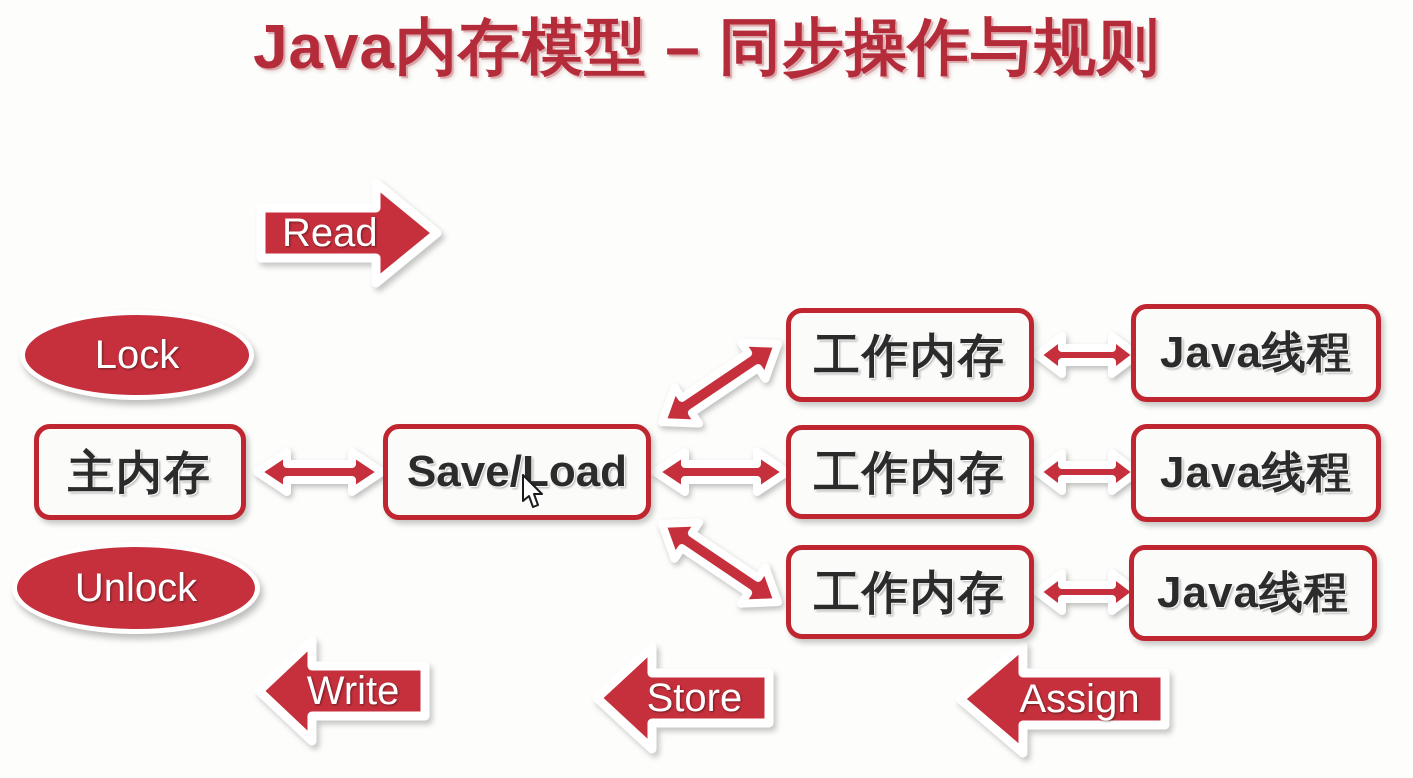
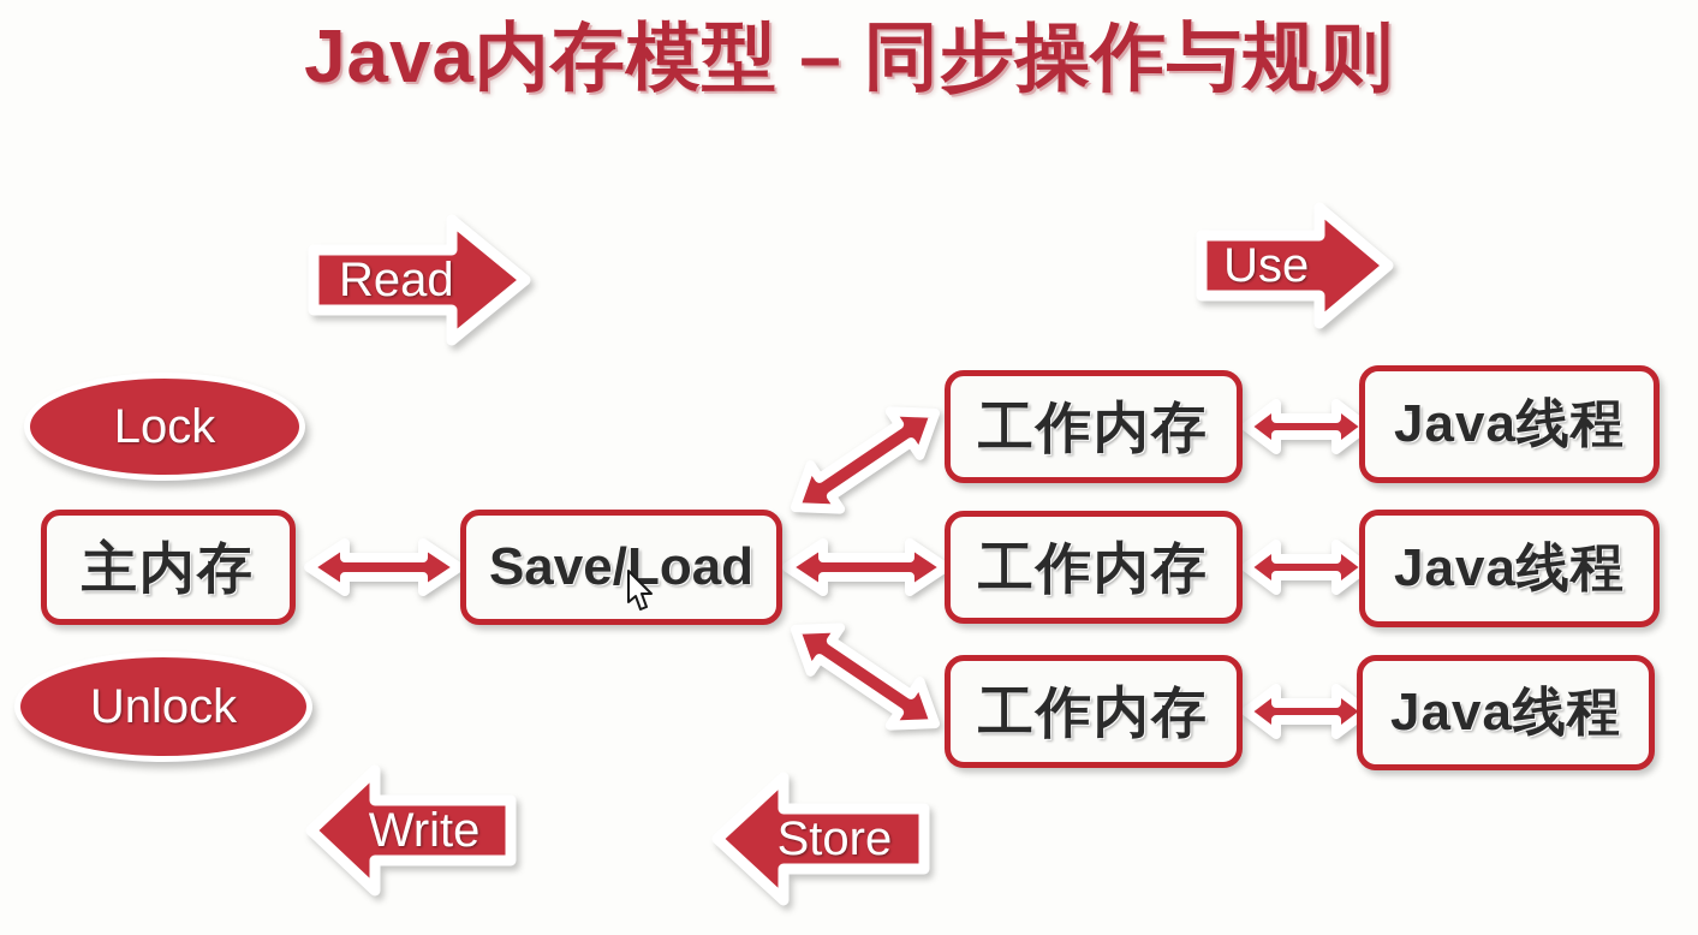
  Java内存模型 – 同步操作与规则
  Read
+ Use
  Write
  Store
- Assign
  Lock
  Unlock
  主内存
  Save/Load
  工作内存
  工作内存
  工作内存
  Java线程
  Java线程
  Java线程
